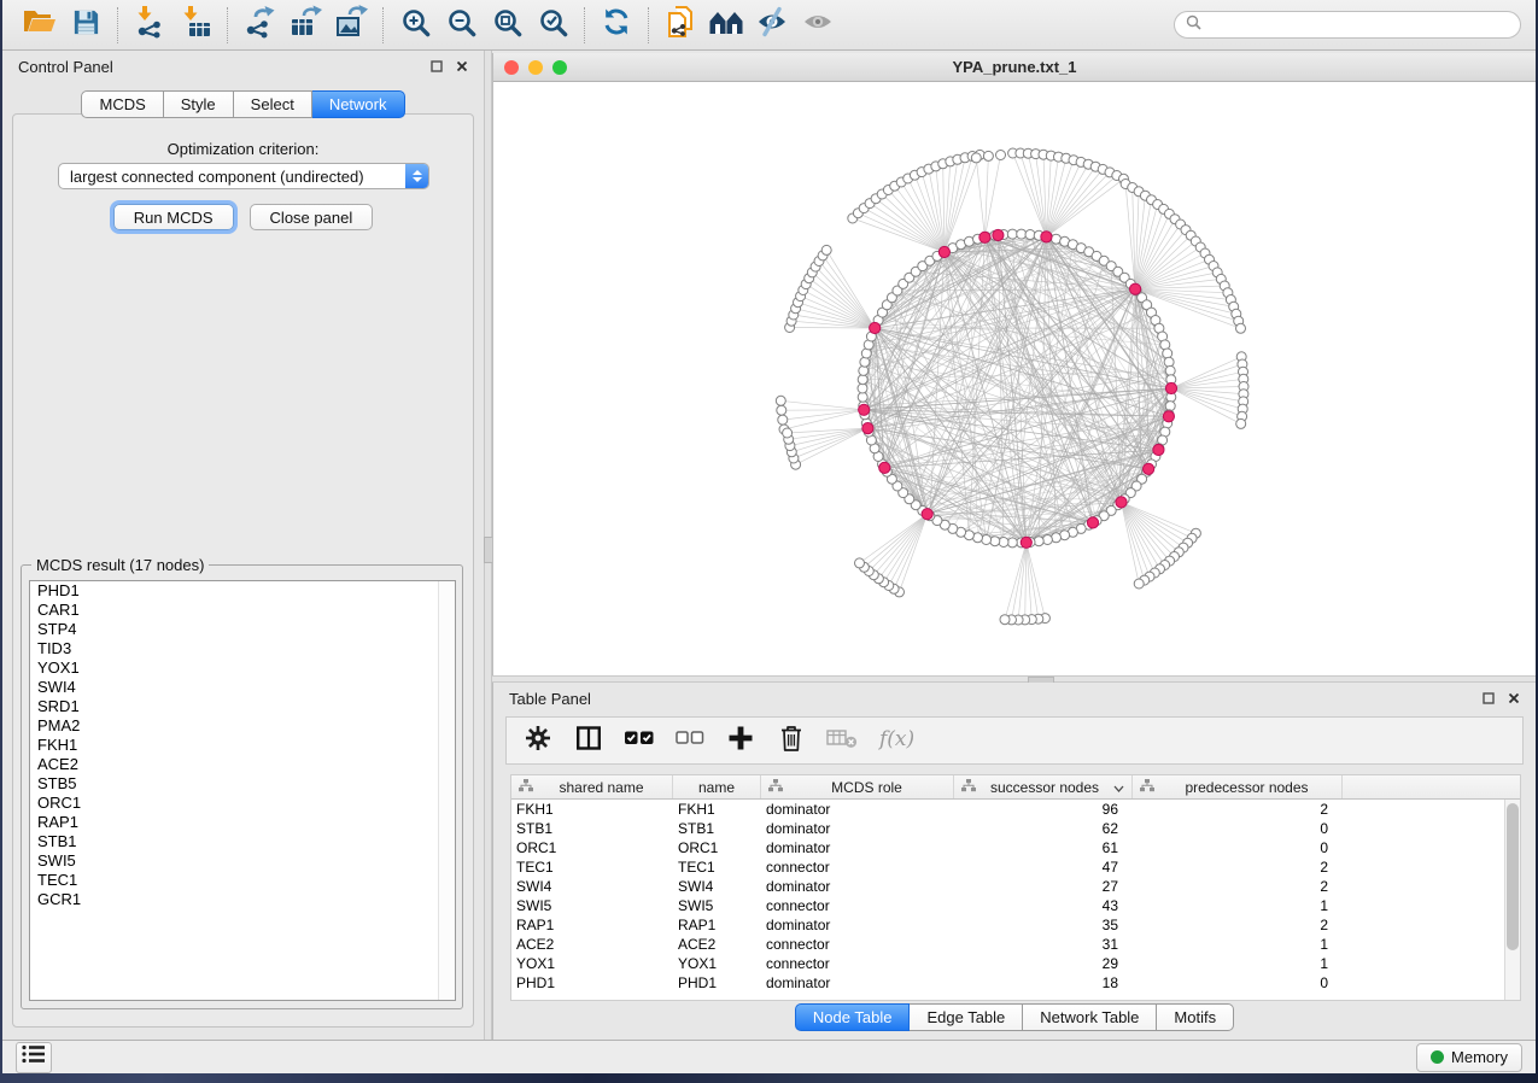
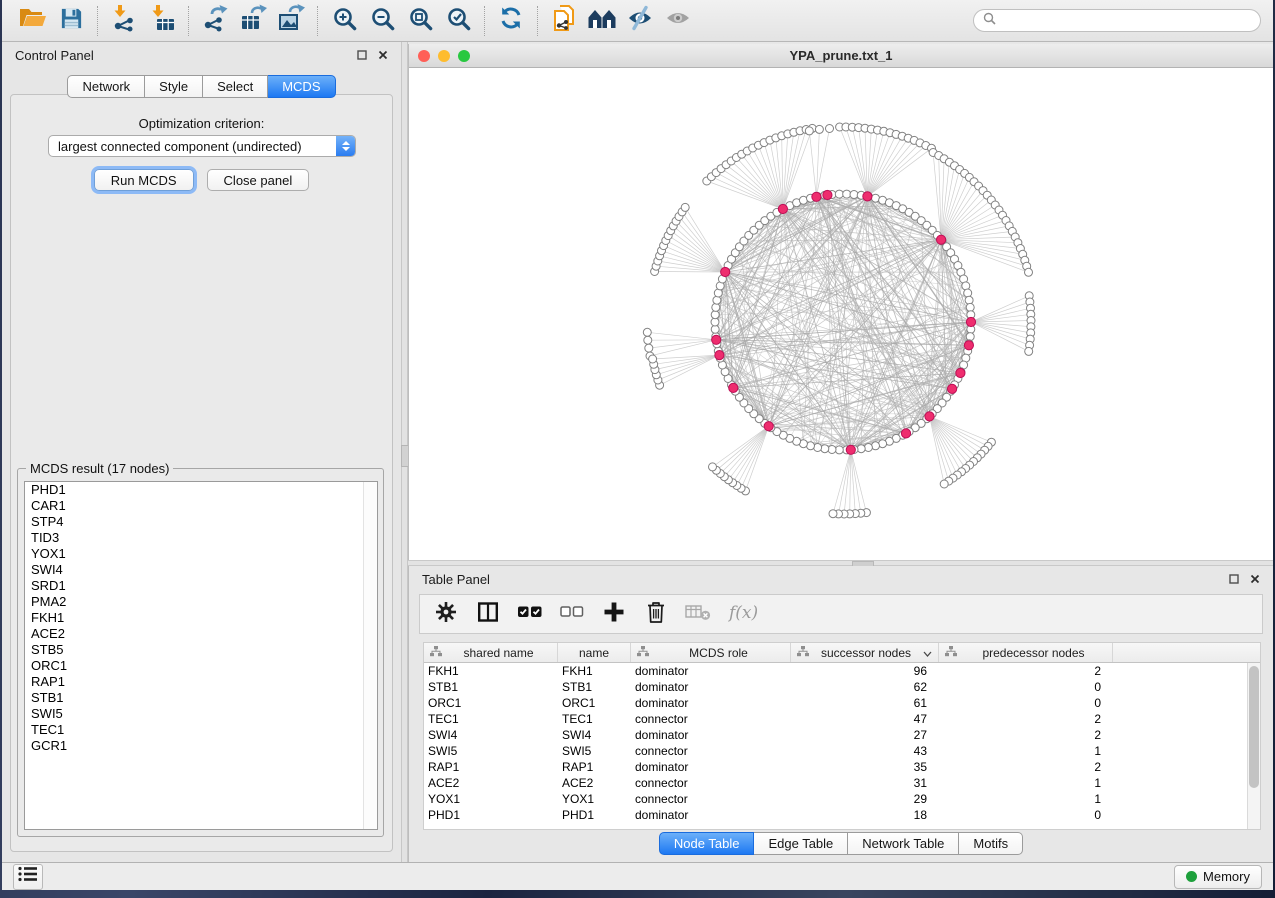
  Control Panel
- MCDS
+ Network
  Style
  Select
- Network
+ MCDS
  Optimization criterion:
  largest connected component (undirected)
  Run MCDS
  Close panel
  MCDS result (17 nodes)
  PHD1
  CAR1
  STP4
  TID3
  YOX1
  SWI4
  SRD1
  PMA2
  FKH1
  ACE2
  STB5
  ORC1
  RAP1
  STB1
  SWI5
  TEC1
  GCR1
  YPA_prune.txt_1
  Table Panel
  f(x)
  shared name
  name
  MCDS role
  successor nodes
  predecessor nodes
  FKH1
  FKH1
  dominator
  96
  2
  STB1
  STB1
  dominator
  62
  0
  ORC1
  ORC1
  dominator
  61
  0
  TEC1
  TEC1
  connector
  47
  2
  SWI4
  SWI4
  dominator
  27
  2
  SWI5
  SWI5
  connector
  43
  1
  RAP1
  RAP1
  dominator
  35
  2
  ACE2
  ACE2
  connector
  31
  1
  YOX1
  YOX1
  connector
  29
  1
  PHD1
  PHD1
  dominator
  18
  0
  Node Table
  Edge Table
  Network Table
  Motifs
  Memory
